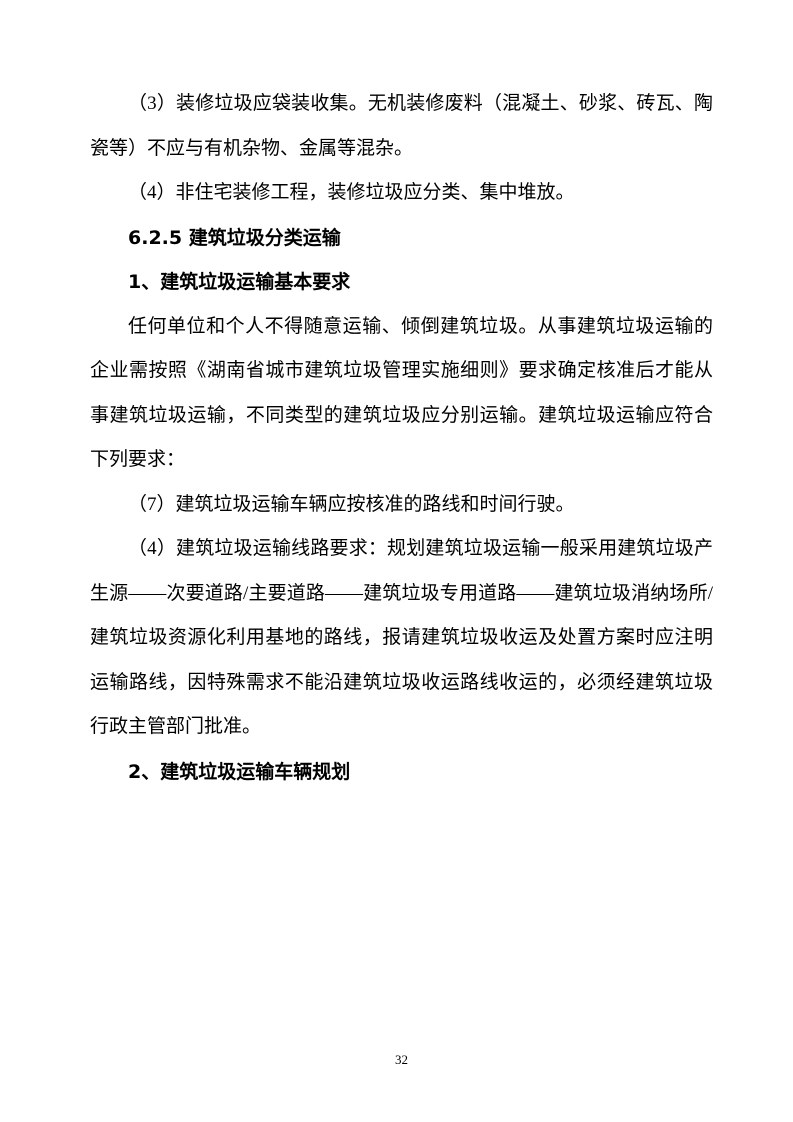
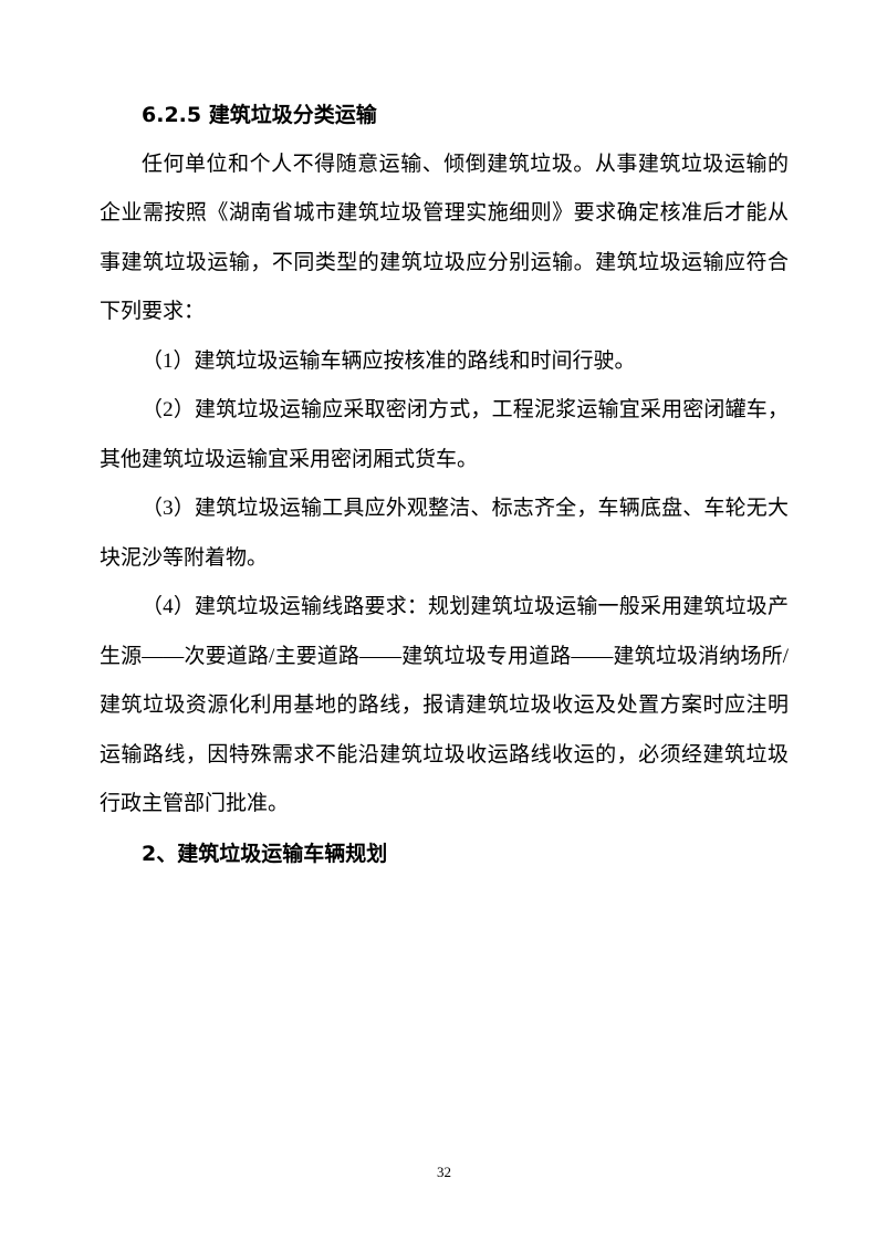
- （3）装修垃圾应袋装收集。无机装修废料（混凝土、砂浆、砖瓦、陶瓷等）不应与有机杂物、金属等混杂。
- （4）非住宅装修工程，装修垃圾应分类、集中堆放。
  6.2.5 建筑垃圾分类运输
- 1、建筑垃圾运输基本要求
  任何单位和个人不得随意运输、倾倒建筑垃圾。从事建筑垃圾运输的企业需按照《湖南省城市建筑垃圾管理实施细则》要求确定核准后才能从事建筑垃圾运输，不同类型的建筑垃圾应分别运输。建筑垃圾运输应符合下列要求：
- （7）建筑垃圾运输车辆应按核准的路线和时间行驶。
+ （1）建筑垃圾运输车辆应按核准的路线和时间行驶。
+ （2）建筑垃圾运输应采取密闭方式，工程泥浆运输宜采用密闭罐车，其他建筑垃圾运输宜采用密闭厢式货车。
+ （3）建筑垃圾运输工具应外观整洁、标志齐全，车辆底盘、车轮无大块泥沙等附着物。
  （4）建筑垃圾运输线路要求：规划建筑垃圾运输一般采用建筑垃圾产生源——次要道路/主要道路——建筑垃圾专用道路——建筑垃圾消纳场所/建筑垃圾资源化利用基地的路线，报请建筑垃圾收运及处置方案时应注明运输路线，因特殊需求不能沿建筑垃圾收运路线收运的，必须经建筑垃圾行政主管部门批准。
  2、建筑垃圾运输车辆规划
  32
